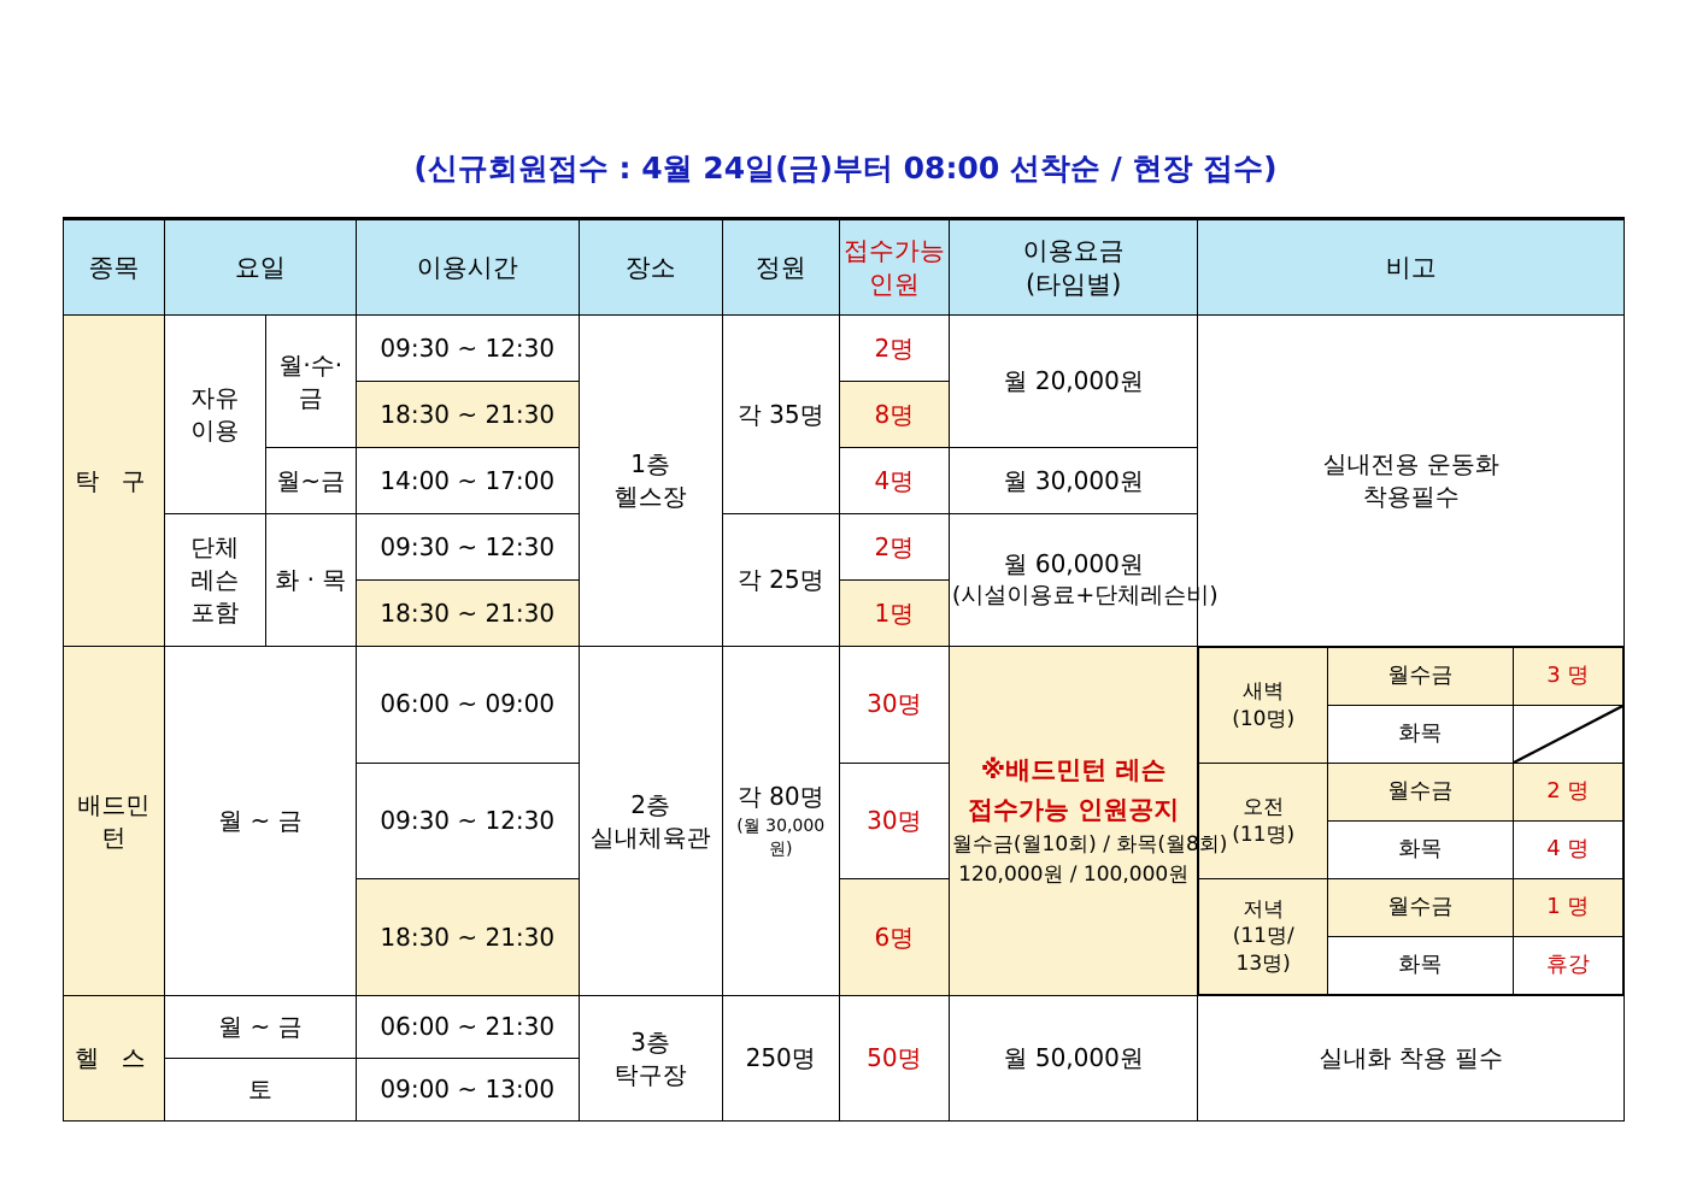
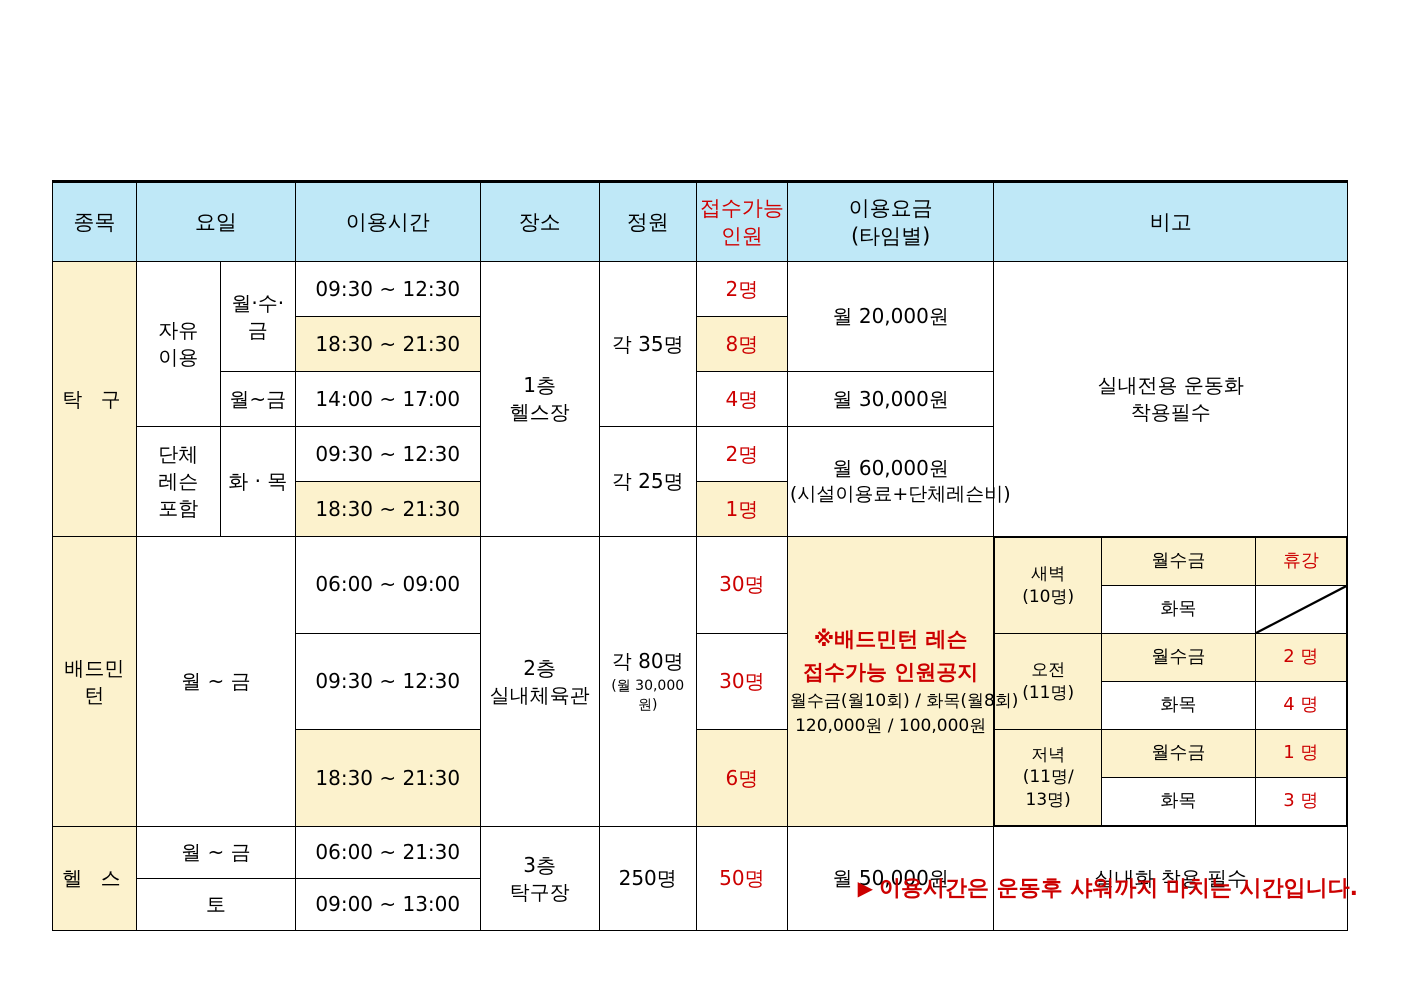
- (신규회원접수 : 4월 24일(금)부터 08:00 선착순 / 현장 접수)
  종목	요일	이용시간	장소	정원	접수가능 인원	이용요금 (타임별)	비고
  탁 구	자유 이용	월·수·금	09:30 ~ 12:30	1층 헬스장	각 35명	2명	월 20,000원	실내전용 운동화 착용필수
  18:30 ~ 21:30	8명
  월~금	14:00 ~ 17:00	4명	월 30,000원
  단체 레슨 포함	화 · 목	09:30 ~ 12:30	각 25명	2명	월 60,000원 (시설이용료+단체레슨비)
  18:30 ~ 21:30	1명
  배드민턴	월 ~ 금	06:00 ~ 09:00	2층 실내체육관	각 80명 (월 30,000원)	30명	※배드민턴 레슨 접수가능 인원공지 월수금(월10회) / 화목(월8회) 120,000원 / 100,000원
- 새벽 (10명)	월수금	3 명
+ 새벽 (10명)	월수금	휴강
  화목
  오전 (11명)	월수금	2 명
  화목	4 명
  저녁 (11명/ 13명)	월수금	1 명
- 화목	휴강
+ 화목	3 명
  09:30 ~ 12:30	30명
  18:30 ~ 21:30	6명
  헬 스	월 ~ 금	06:00 ~ 21:30	3층 탁구장	250명	50명	월 50,000원	실내화 착용 필수
  토	09:00 ~ 13:00
+ ▶ 이용시간은 운동후 샤워까지 마치는 시간입니다.
